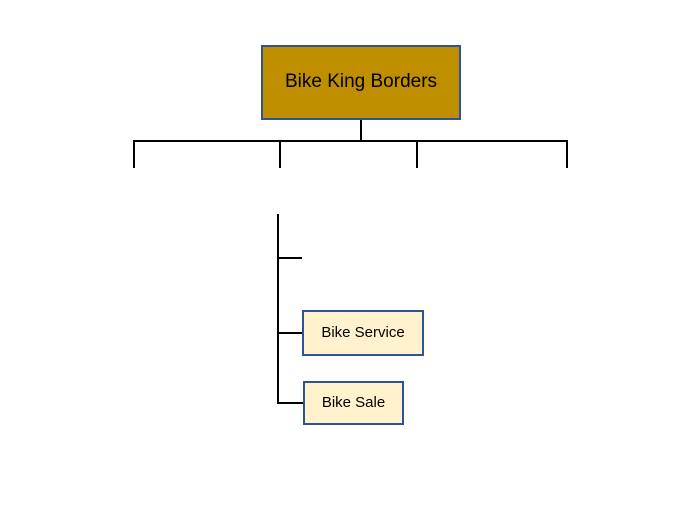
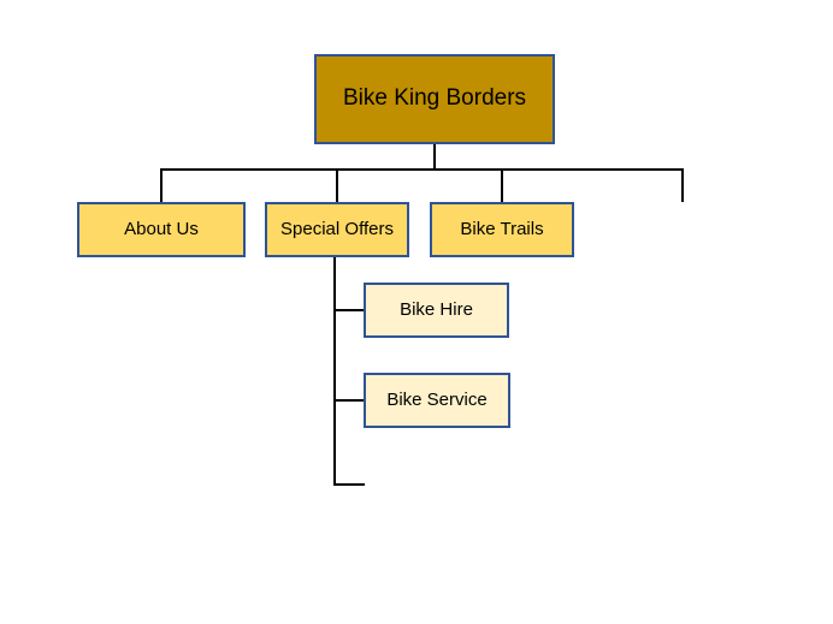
  Bike King Borders
+ About Us
+ Special Offers
+ Bike Trails
+ Bike Hire
  Bike Service
- Bike Sale
